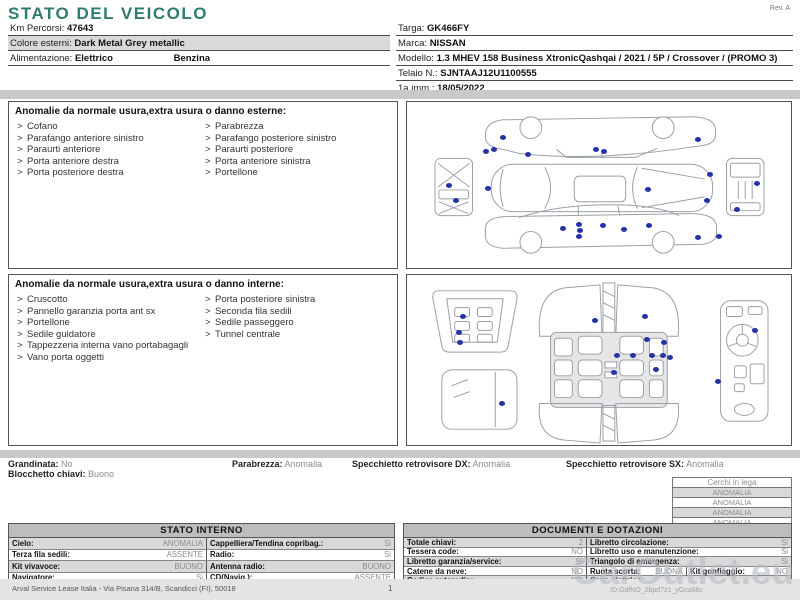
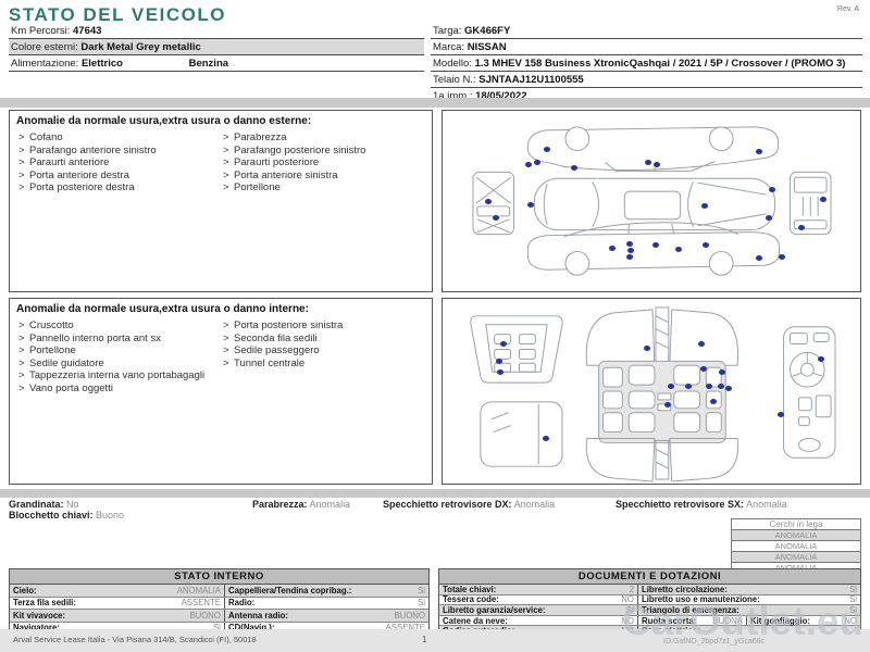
  STATO DEL VEICOLO
  Km Percorsi: 47643
  Colore esterni: Dark Metal Grey metallic
  Alimentazione: Elettrico Benzina
  Targa: GK466FY
  Marca: NISSAN
  Modello: 1.3 MHEV 158 Business XtronicQashqai / 2021 / 5P / Crossover / (PROMO 3)
  Telaio N.: SJNTAAJ12U1100555
  1a imm.: 18/05/2022
  Anomalie da normale usura,extra usura o danno esterne:
  Cofano
  Parafango anteriore sinistro
  Paraurti anteriore
  Porta anteriore destra
  Porta posteriore destra
  Parabrezza
  Parafango posteriore sinistro
  Paraurti posteriore
  Porta anteriore sinistra
  Portellone
  Anomalie da normale usura,extra usura o danno interne:
  Cruscotto
- Pannello garanzia porta ant sx
+ Pannello interno porta ant sx
  Portellone
  Sedile guidatore
  Tappezzeria interna vano portabagagli
  Vano porta oggetti
  Porta posteriore sinistra
  Seconda fila sedili
  Sedile passeggero
  Tunnel centrale
  Grandinata: No
  Blocchetto chiavi: Buono
  Parabrezza: Anomalia
  Specchietto retrovisore DX: Anomalia
  Specchietto retrovisore SX: Anomalia
  Cerchi in lega
  ANOMALIA
  ANOMALIA
  ANOMALIA
  STATO INTERNO
  Cielo:
  ANOMALIA
  Cappelliera/Tendina copribag.:
  Si
  Terza fila sedili:
  ASSENTE
  Radio:
  Si
  Kit vivavoce:
  BUONO
  Antenna radio:
  BUONO
  Navigatore:
  Si
  CD(Navig.):
  ASSENTE
  DOCUMENTI E DOTAZIONI
  Totale chiavi:
  2
  Libretto circolazione:
  Si
  Tessera code:
  NO
  Libretto uso e manutenzione:
  Si
  Libretto garanzia/service:
  SI
  Triangolo di emergenza:
  Si
  Catene da neve:
  NO
  Ruota scorta:
  BUONA
  Kit gonfiaggio:
  NO
  Arval Service Lease Italia - Via Pisana 314/B, Scandicci (FI), 50018
  1
  CarOutlet.eu
